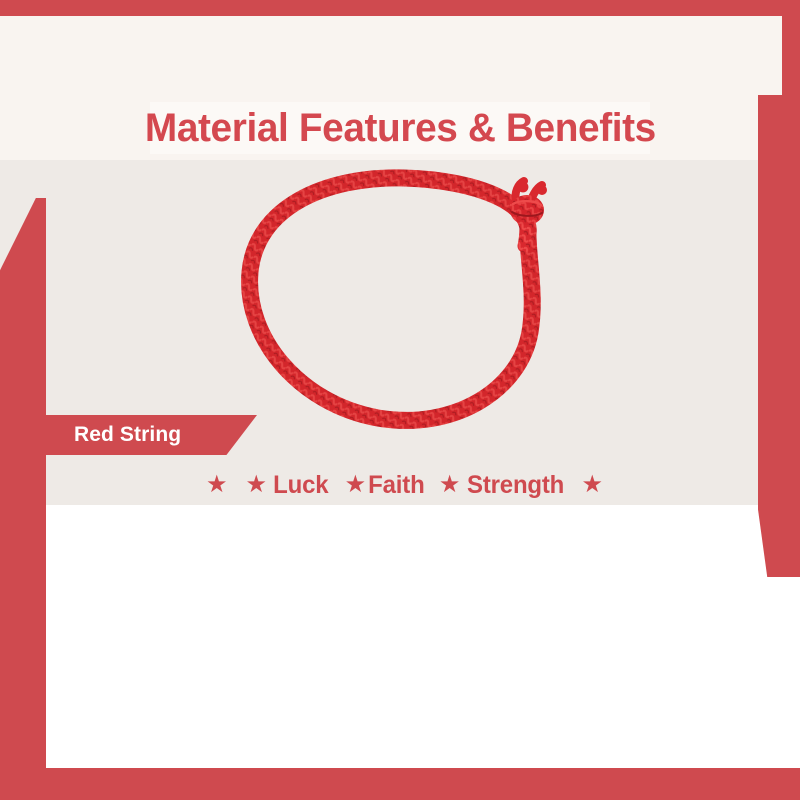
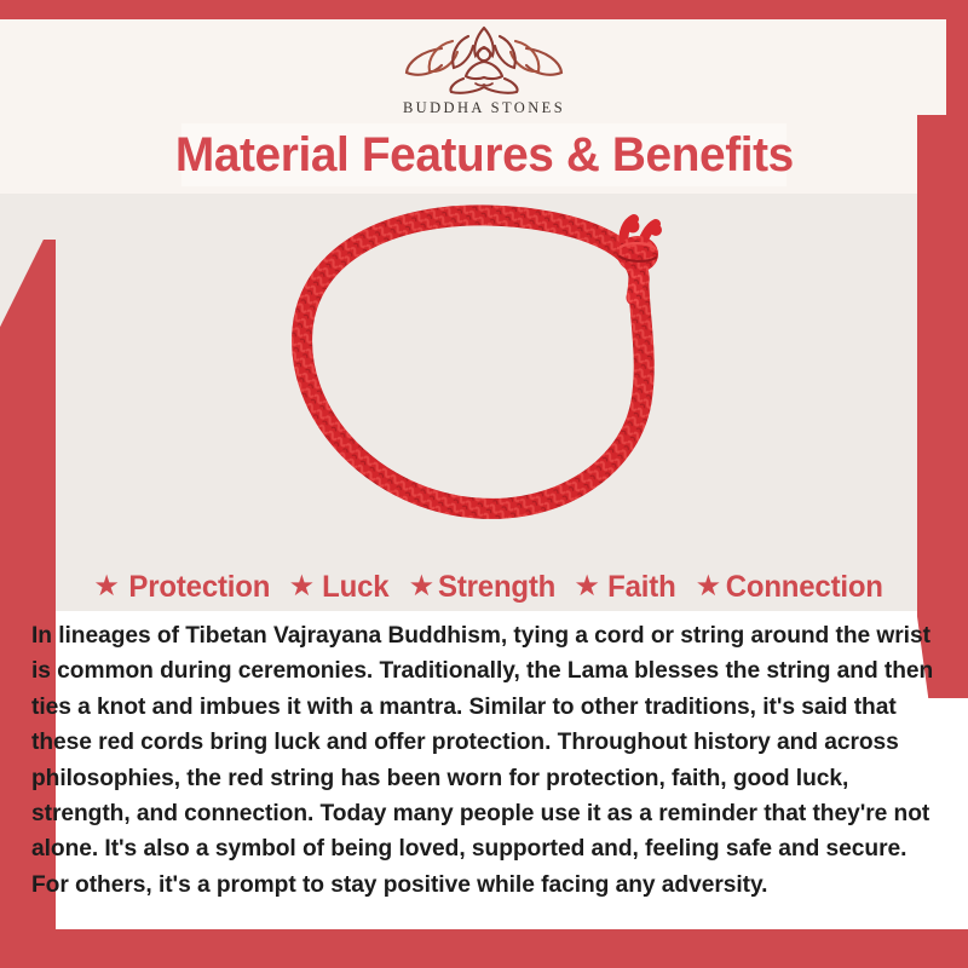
+ BUDDHA STONES
  Material Features & Benefits
- Red String
  ★
+ Protection
  ★
  Luck
  ★
- Faith
+ Strength
  ★
- Strength
+ Faith
  ★
+ Connection
+ In lineages of Tibetan Vajrayana Buddhism, tying a cord or string around the wrist is common during ceremonies. Traditionally, the Lama blesses the string and then ties a knot and imbues it with a mantra. Similar to other traditions, it's said that these red cords bring luck and offer protection. Throughout history and across philosophies, the red string has been worn for protection, faith, good luck, strength, and connection. Today many people use it as a reminder that they're not alone. It's also a symbol of being loved, supported and, feeling safe and secure. For others, it's a prompt to stay positive while facing any adversity.
